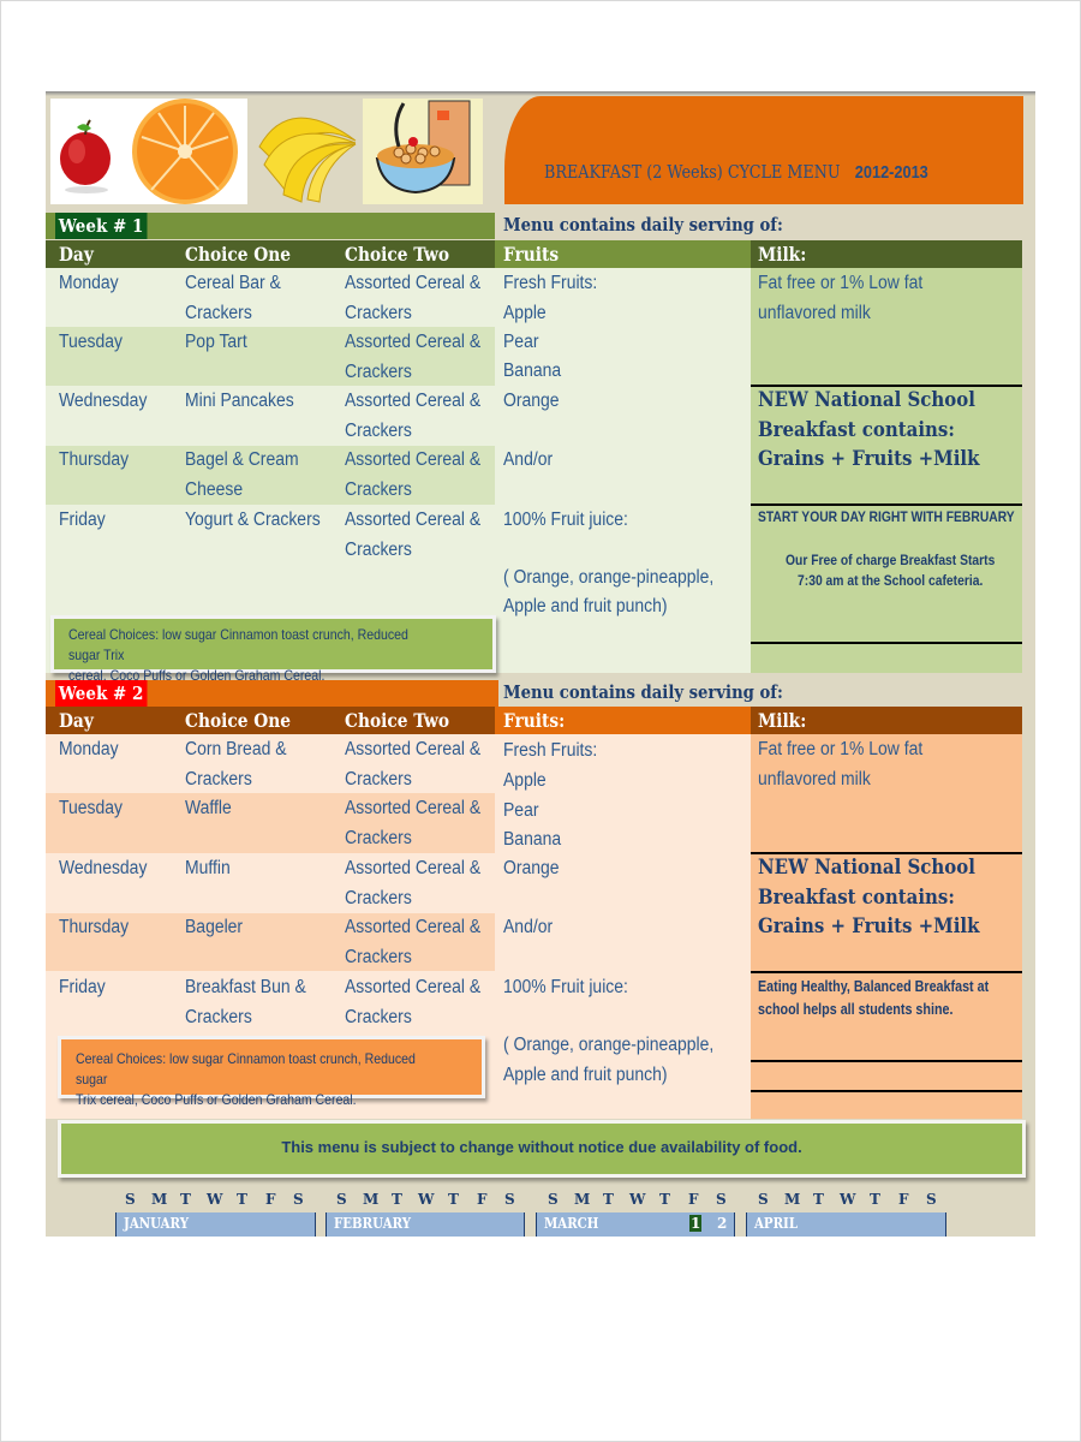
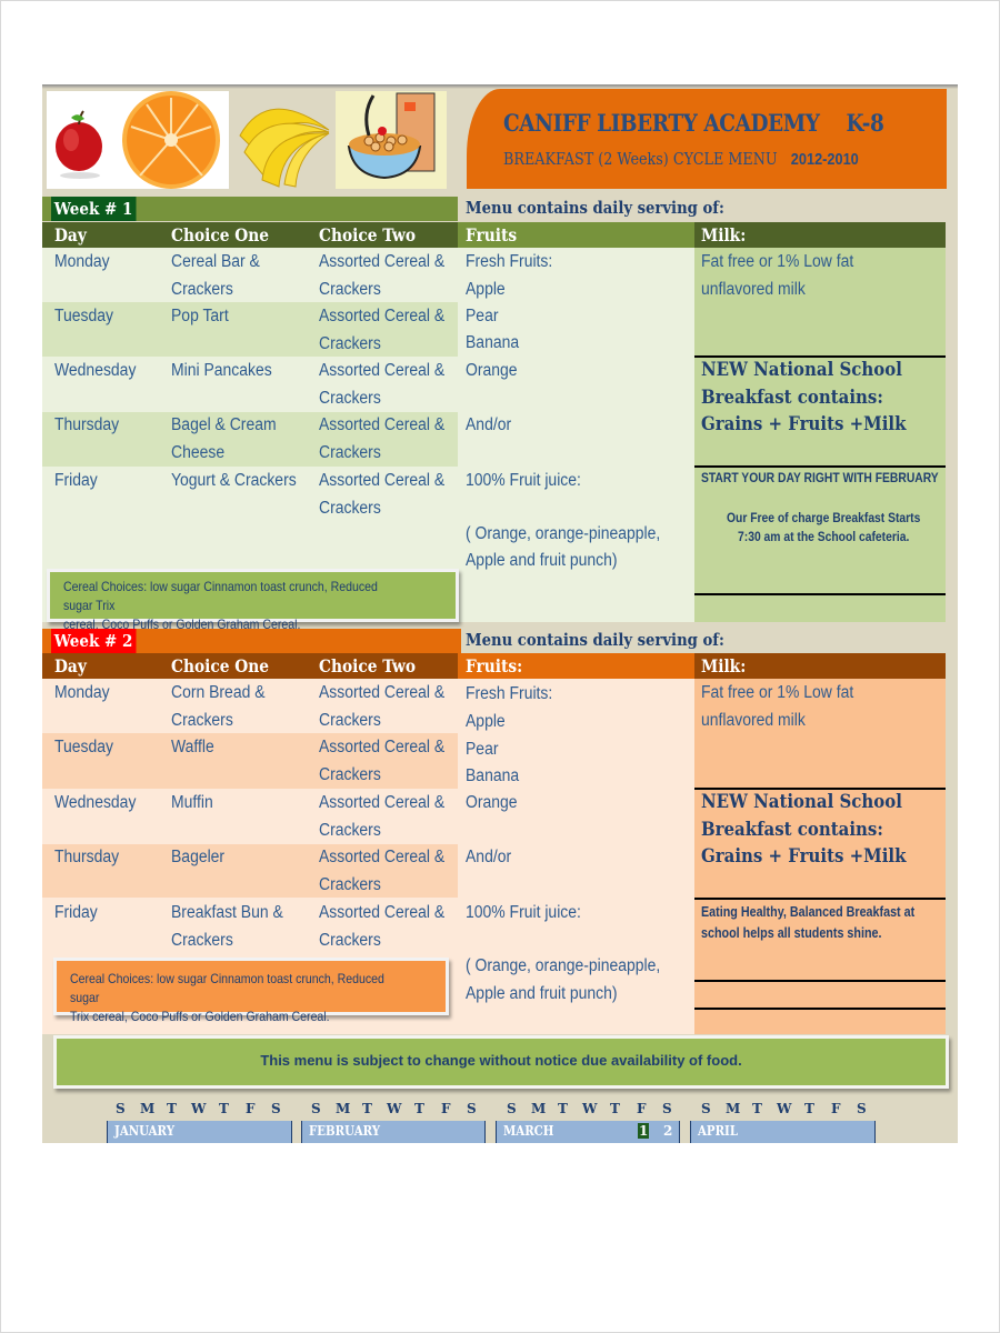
+ CANIFF LIBERTY ACADEMY K-8
- BREAKFAST (2 Weeks) CYCLE MENU 2012-2013
+ BREAKFAST (2 Weeks) CYCLE MENU 2012-2010
  Week # 1
  Menu contains daily serving of:
  Day
  Choice One
  Choice Two
  Fruits
  Milk:
  Monday
  Cereal Bar &
  Crackers
  Assorted Cereal &
  Crackers
  Tuesday
  Pop Tart
  Assorted Cereal &
  Crackers
  Wednesday
  Mini Pancakes
  Assorted Cereal &
  Crackers
  Thursday
  Bagel & Cream
  Cheese
  Assorted Cereal &
  Crackers
  Friday
  Yogurt & Crackers
  Assorted Cereal &
  Crackers
  Fresh Fruits:
  Apple
  Pear
  Banana
  Orange
  And/or
  100% Fruit juice:
  ( Orange, orange-pineapple,
  Apple and fruit punch)
  Fat free or 1% Low fat
  unflavored milk
  NEW National School
  Breakfast contains:
  Grains + Fruits +Milk
  START YOUR DAY RIGHT WITH FEBRUARY
  Our Free of charge Breakfast Starts
  7:30 am at the School cafeteria.
  Cereal Choices: low sugar Cinnamon toast crunch, Reduced sugar Trix
  cereal, Coco Puffs or Golden Graham Cereal.
  Week # 2
  Menu contains daily serving of:
  Day
  Choice One
  Choice Two
  Fruits:
  Milk:
  Monday
  Corn Bread &
  Crackers
  Assorted Cereal &
  Crackers
  Tuesday
  Waffle
  Assorted Cereal &
  Crackers
  Wednesday
  Muffin
  Assorted Cereal &
  Crackers
  Thursday
  Bageler
  Assorted Cereal &
  Crackers
  Friday
  Breakfast Bun &
  Crackers
  Assorted Cereal &
  Crackers
  Fresh Fruits:
  Apple
  Pear
  Banana
  Orange
  And/or
  100% Fruit juice:
  ( Orange, orange-pineapple,
  Apple and fruit punch)
  Fat free or 1% Low fat
  unflavored milk
  NEW National School
  Breakfast contains:
  Grains + Fruits +Milk
  Eating Healthy, Balanced Breakfast at
  school helps all students shine.
  Cereal Choices: low sugar Cinnamon toast crunch, Reduced sugar
  Trix cereal, Coco Puffs or Golden Graham Cereal.
  This menu is subject to change without notice due availability of food.
  S
  M
  T
  W
  T
  F
  S
  S
  M
  T
  W
  T
  F
  S
  S
  M
  T
  W
  T
  F
  S
  S
  M
  T
  W
  T
  F
  S
  JANUARY
  FEBRUARY
  MARCH
  1
  2
  APRIL
